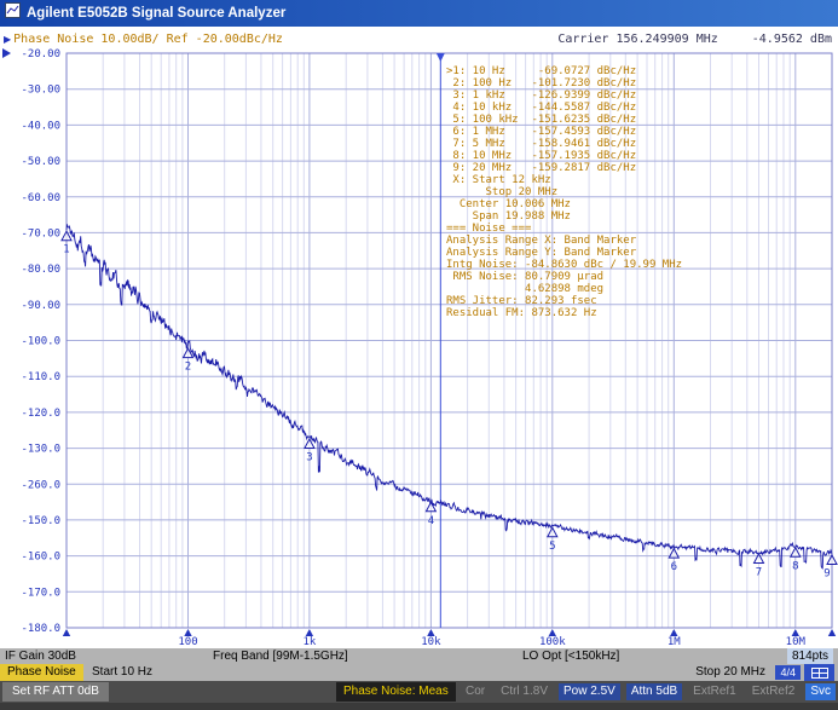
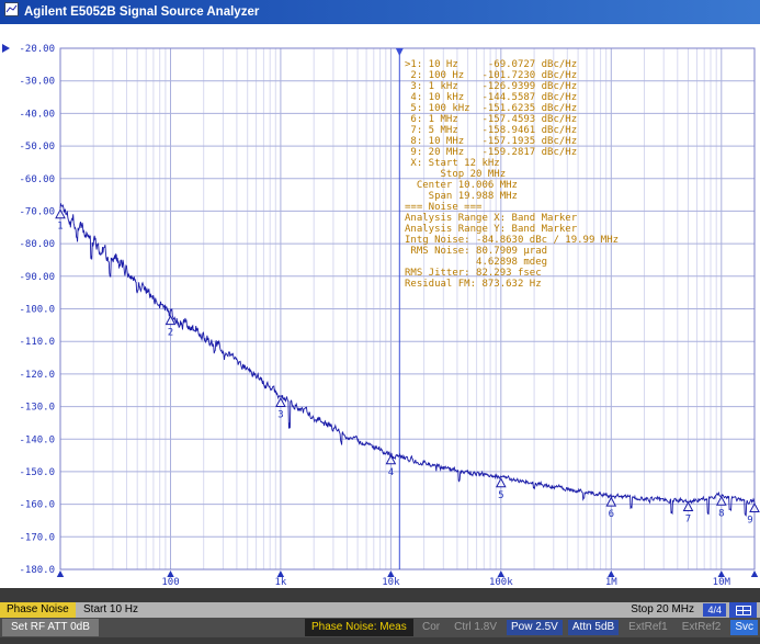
  Agilent E5052B Signal Source Analyzer
- ▶
- Phase Noise 10.00dB/ Ref -20.00dBc/Hz
- Carrier 156.249909 MHz
- -4.9562 dBm
  -20.00
  -30.00
  -40.00
  -50.00
  -60.00
  -70.00
  -80.00
  -90.00
  -100.0
  -110.0
  -120.0
  -130.0
- -260.0
+ -140.0
  -150.0
  -160.0
  -170.0
  -180.0
  100
  1k
  10k
  100k
  1M
  10M
  1
  2
  3
  4
  5
  6
  7
  8
  9
  >1: 10 Hz -69.0727 dBc/Hz
  2: 100 Hz -101.7230 dBc/Hz
  3: 1 kHz -126.9399 dBc/Hz
  4: 10 kHz -144.5587 dBc/Hz
  5: 100 kHz -151.6235 dBc/Hz
  6: 1 MHz -157.4593 dBc/Hz
  7: 5 MHz -158.9461 dBc/Hz
  8: 10 MHz -157.1935 dBc/Hz
  9: 20 MHz -159.2817 dBc/Hz
  X: Start 12 kHz
  Stop 20 MHz
  Center 10.006 MHz
  Span 19.988 MHz
  === Noise ===
  Analysis Range X: Band Marker
  Analysis Range Y: Band Marker
  Intg Noise: -84.8630 dBc / 19.99 MHz
  RMS Noise: 80.7909 µrad
  4.62898 mdeg
  RMS Jitter: 82.293 fsec
  Residual FM: 873.632 Hz
- IF Gain 30dB
- Freq Band [99M-1.5GHz]
- LO Opt [<150kHz]
- 814pts
  Phase Noise
  Start 10 Hz
  Stop 20 MHz
  4/4
  Set RF ATT 0dB
  Phase Noise: Meas
  Cor
  Ctrl 1.8V
  Pow 2.5V
  Attn 5dB
  ExtRef1
  ExtRef2
  Svc
